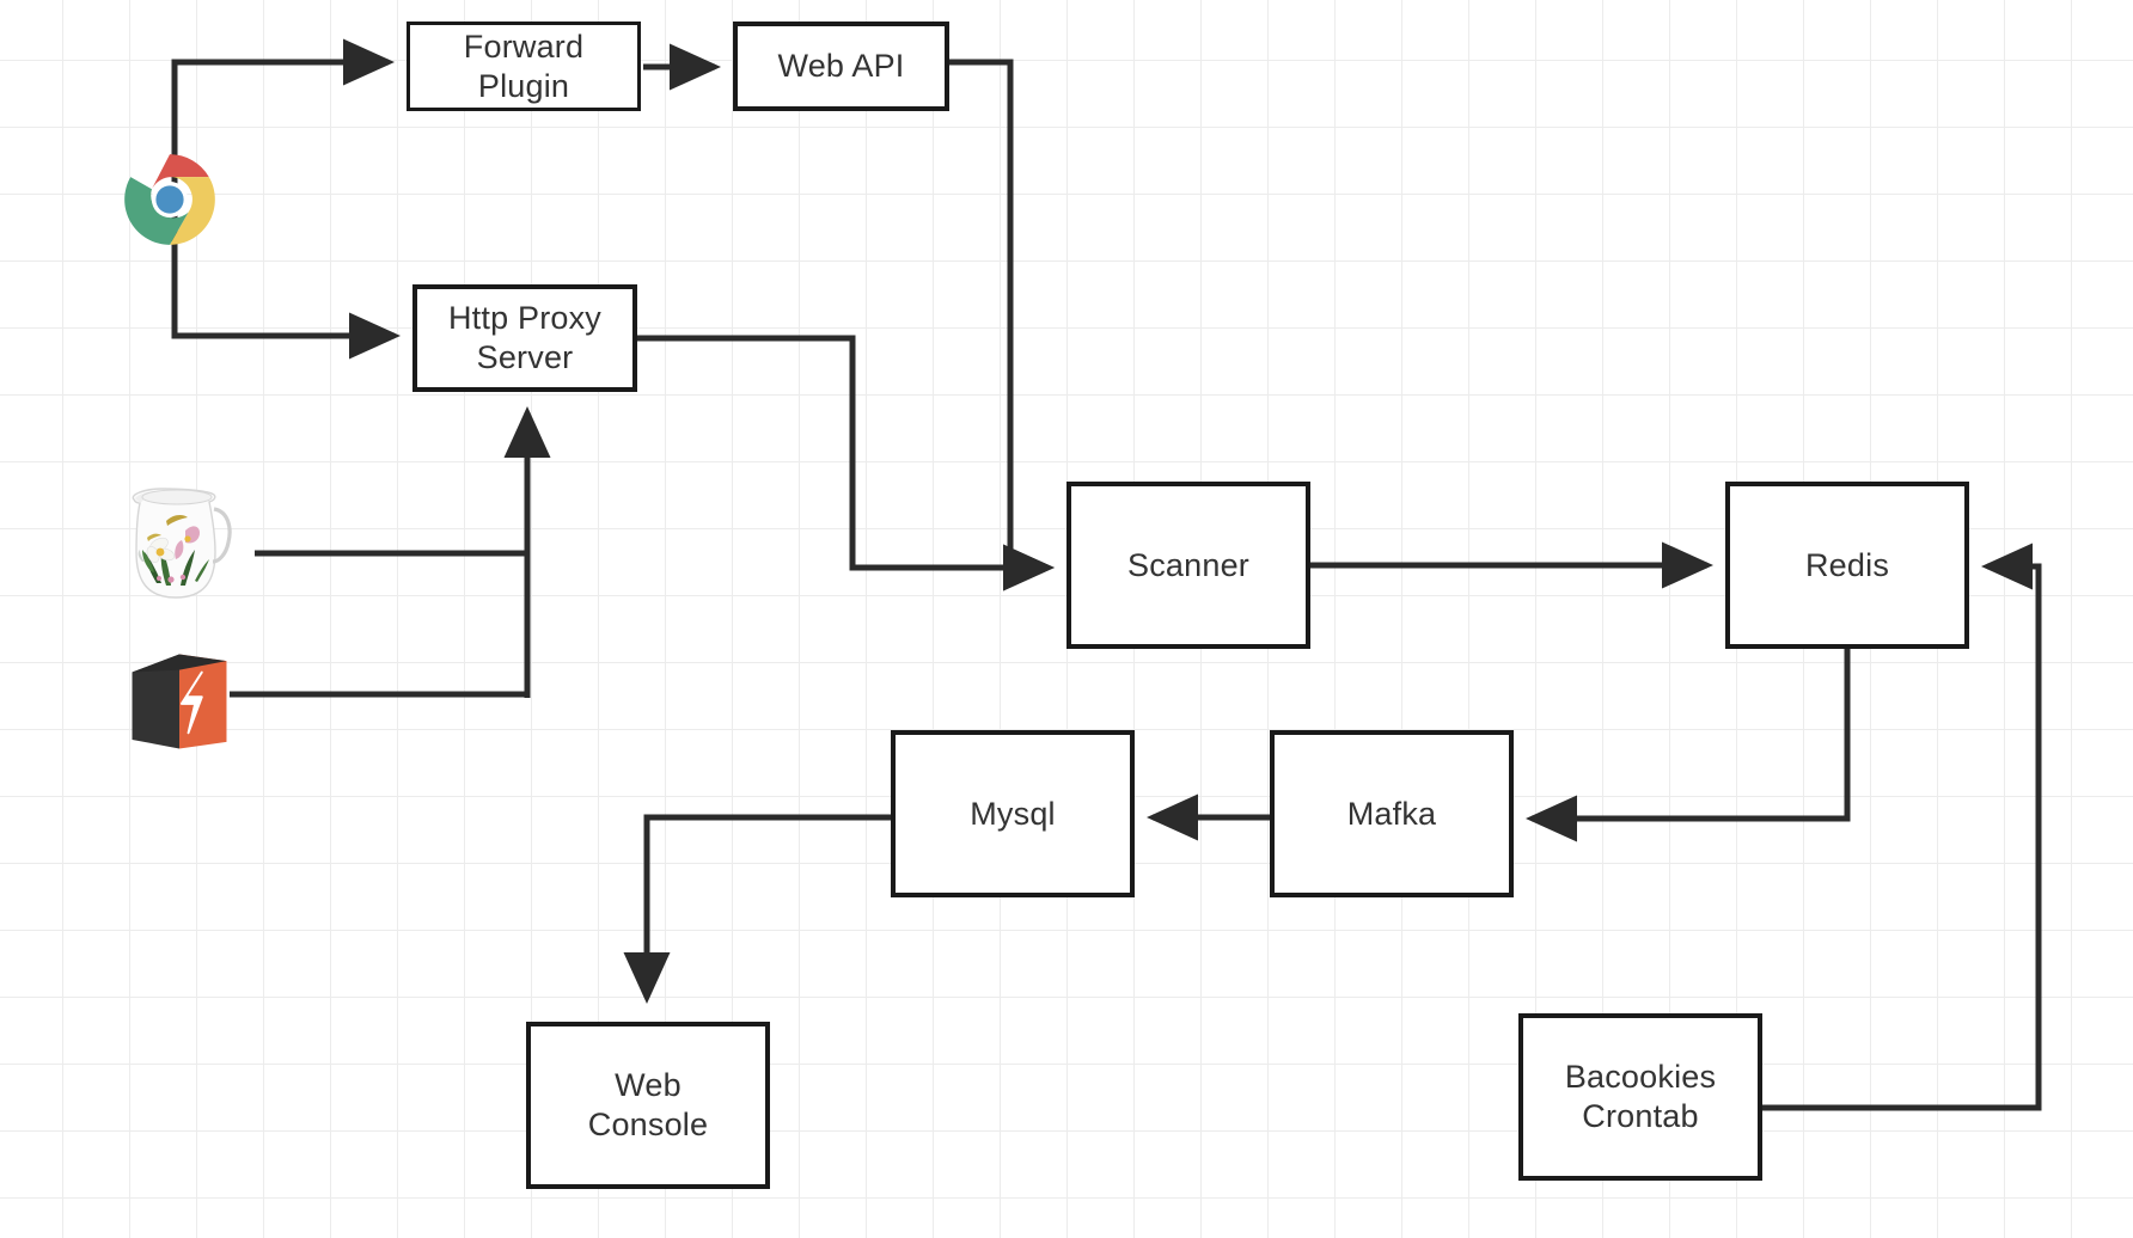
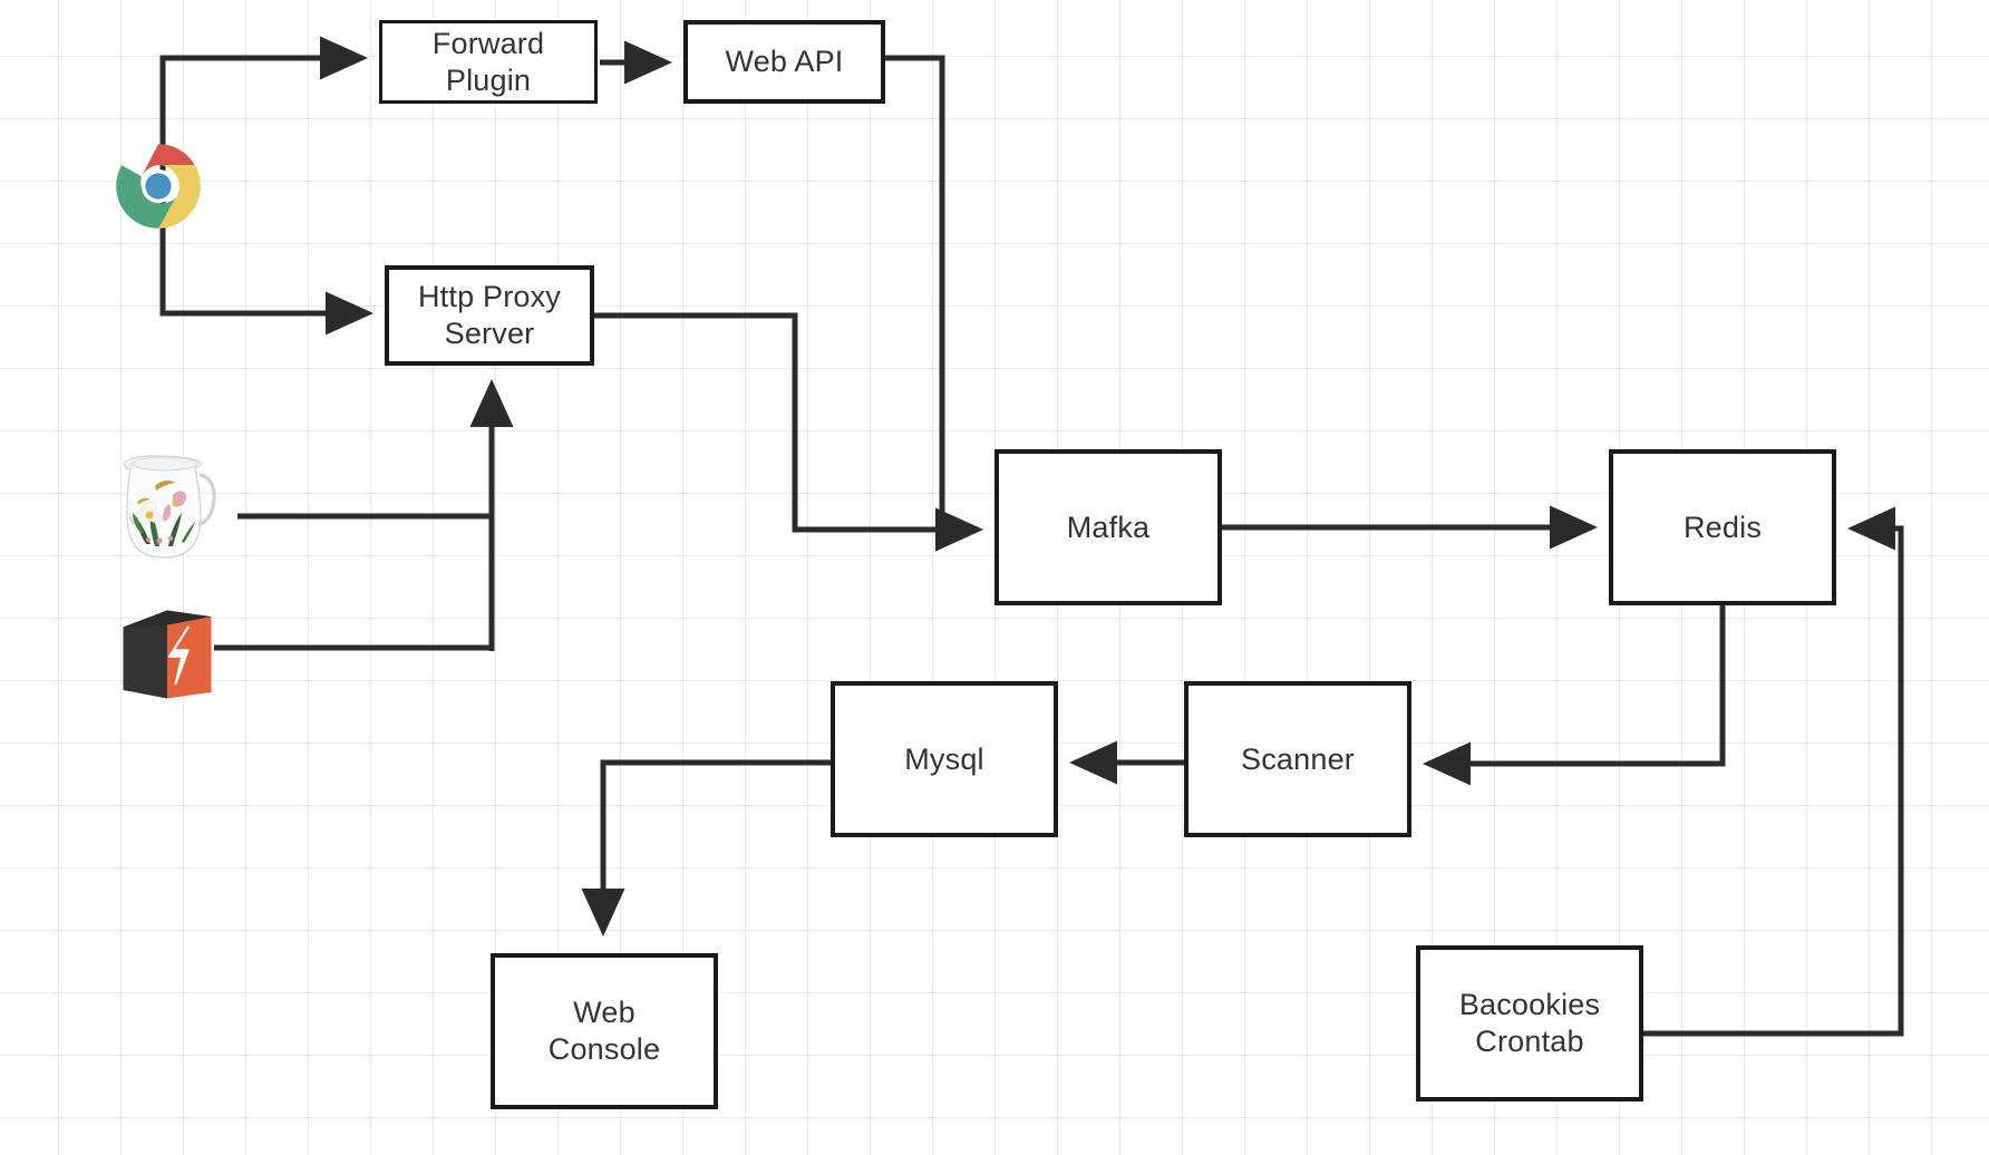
  Forward
  Plugin
  Web API
  Http Proxy
  Server
- Scanner
+ Mafka
  Redis
  Mysql
- Mafka
+ Scanner
  Web
  Console
  Bacookies
  Crontab
